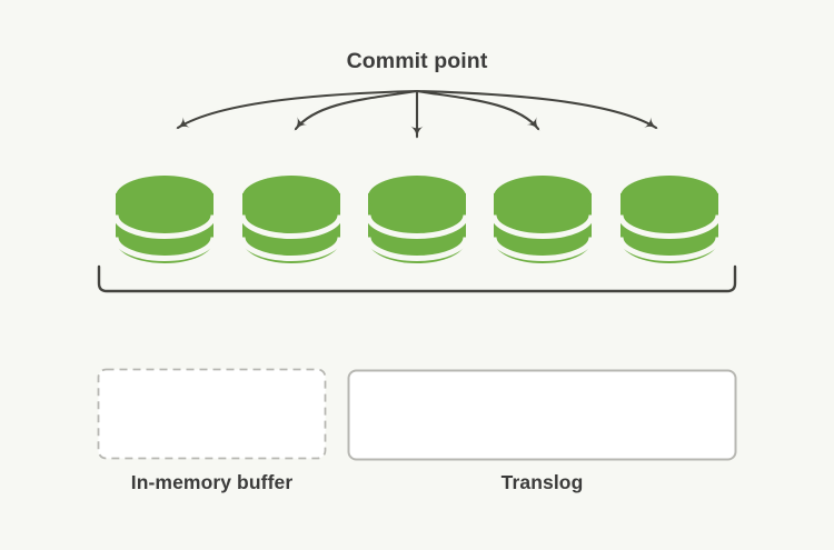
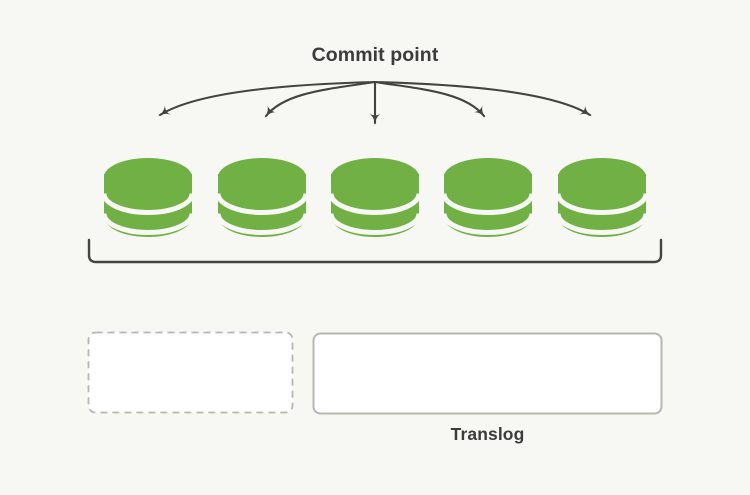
  Commit point
- In-memory buffer
  Translog
